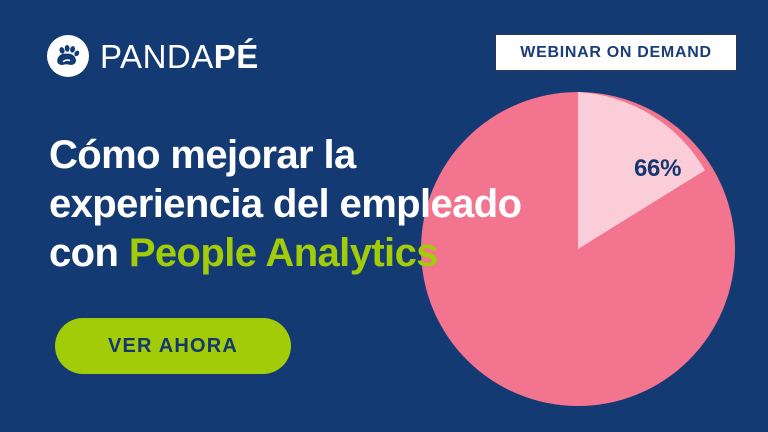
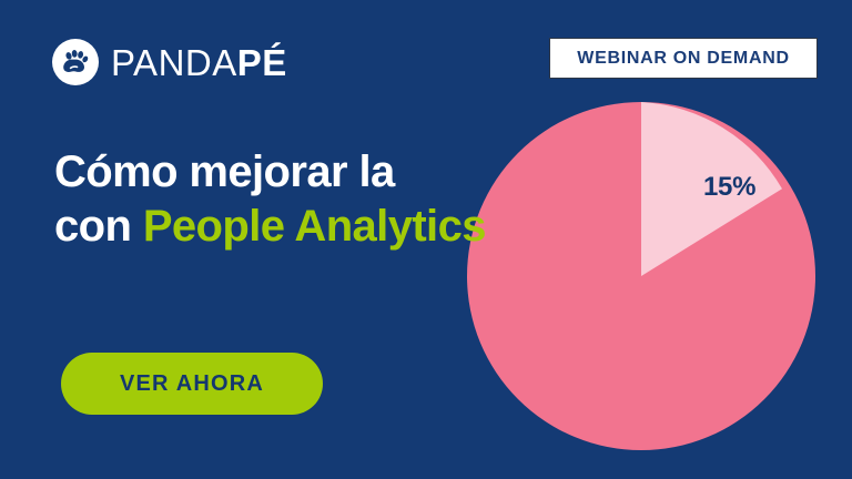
- 66%
+ 15%
  PANDAPÉ
  WEBINAR ON DEMAND
  Cómo mejorar la
- experiencia del empleado
  con People Analytics
  VER AHORA
